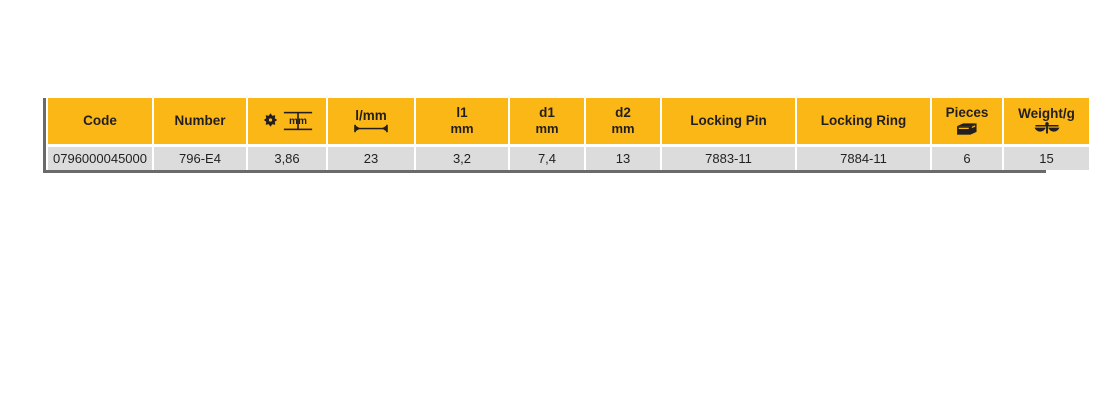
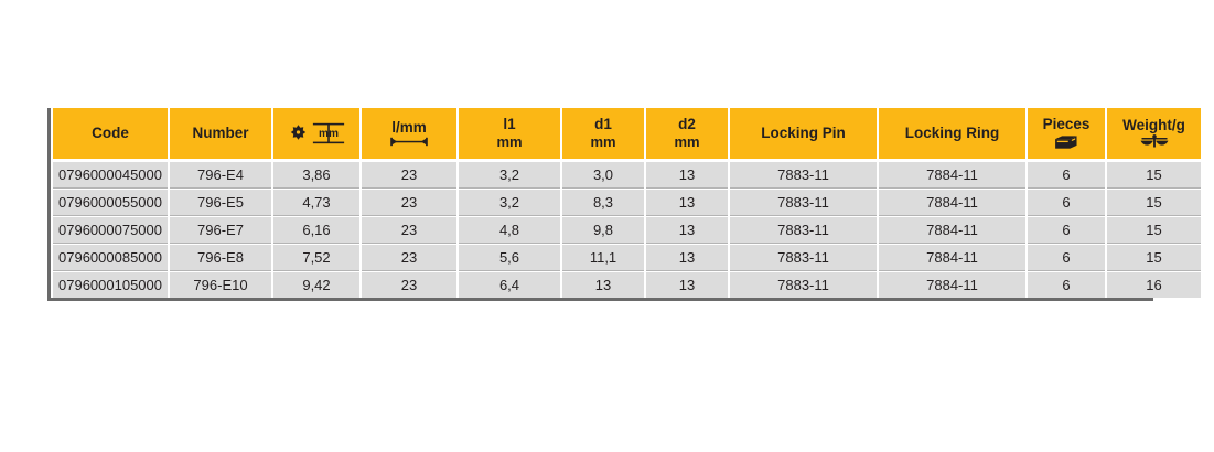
  Code	Number	mm	l/mm	l1 mm	d1 mm	d2 mm	Locking Pin	Locking Ring	Pieces	Weight/g
- 0796000045000	796-E4	3,86	23	3,2	7,4	13	7883-11	7884-11	6	15
+ 0796000045000	796-E4	3,86	23	3,2	3,0	13	7883-11	7884-11	6	15
+ 0796000055000	796-E5	4,73	23	3,2	8,3	13	7883-11	7884-11	6	15
+ 0796000075000	796-E7	6,16	23	4,8	9,8	13	7883-11	7884-11	6	15
+ 0796000085000	796-E8	7,52	23	5,6	11,1	13	7883-11	7884-11	6	15
+ 0796000105000	796-E10	9,42	23	6,4	13	13	7883-11	7884-11	6	16
